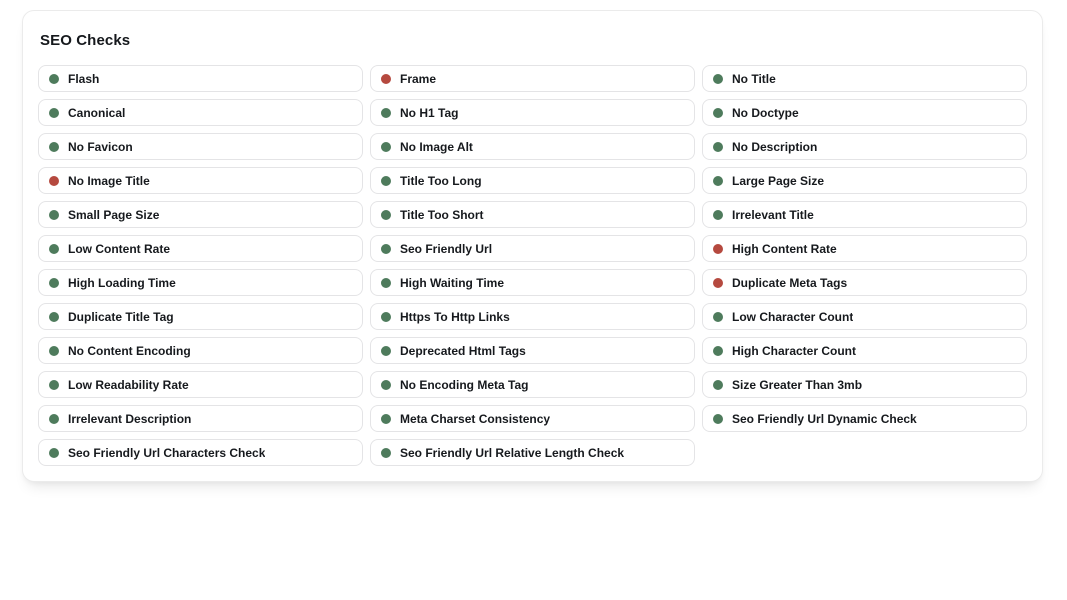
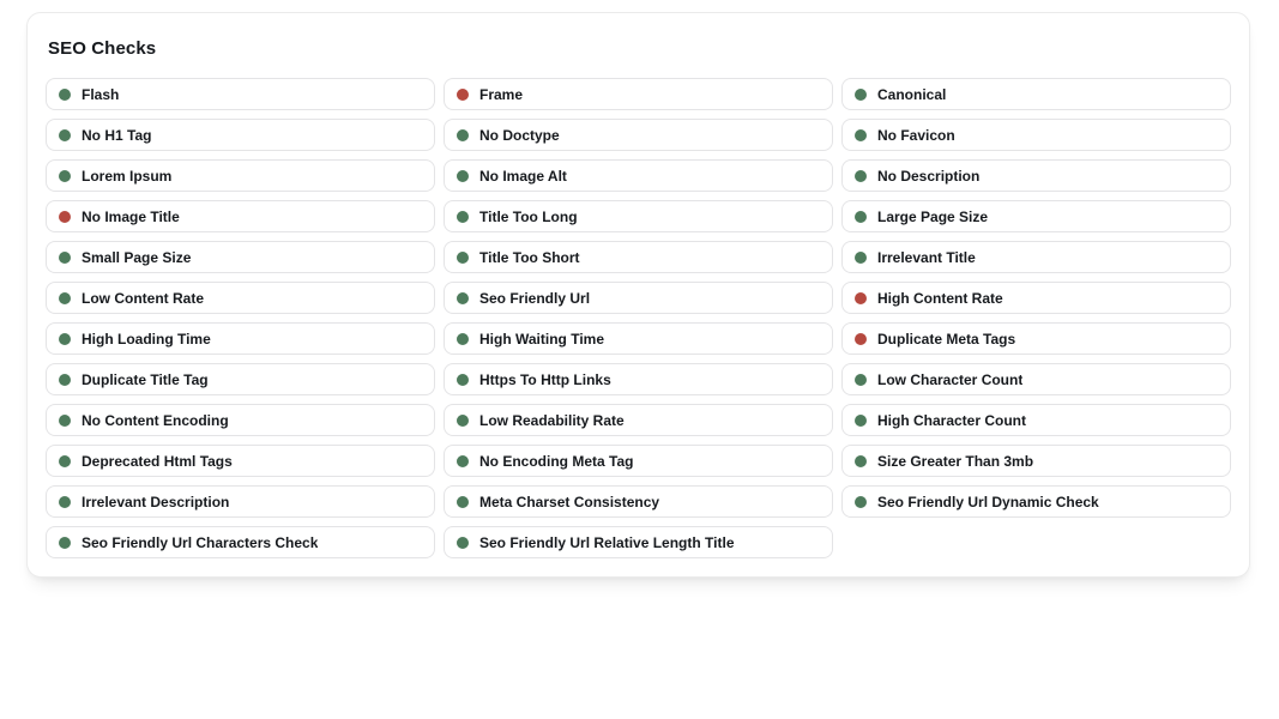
  SEO Checks
  Flash
  Frame
- No Title
  Canonical
  No H1 Tag
  No Doctype
  No Favicon
+ Lorem Ipsum
  No Image Alt
  No Description
  No Image Title
  Title Too Long
  Large Page Size
  Small Page Size
  Title Too Short
  Irrelevant Title
  Low Content Rate
  Seo Friendly Url
  High Content Rate
  High Loading Time
  High Waiting Time
  Duplicate Meta Tags
  Duplicate Title Tag
  Https To Http Links
  Low Character Count
  No Content Encoding
- Deprecated Html Tags
+ Low Readability Rate
  High Character Count
- Low Readability Rate
+ Deprecated Html Tags
  No Encoding Meta Tag
  Size Greater Than 3mb
  Irrelevant Description
  Meta Charset Consistency
  Seo Friendly Url Dynamic Check
  Seo Friendly Url Characters Check
- Seo Friendly Url Relative Length Check
+ Seo Friendly Url Relative Length Title
